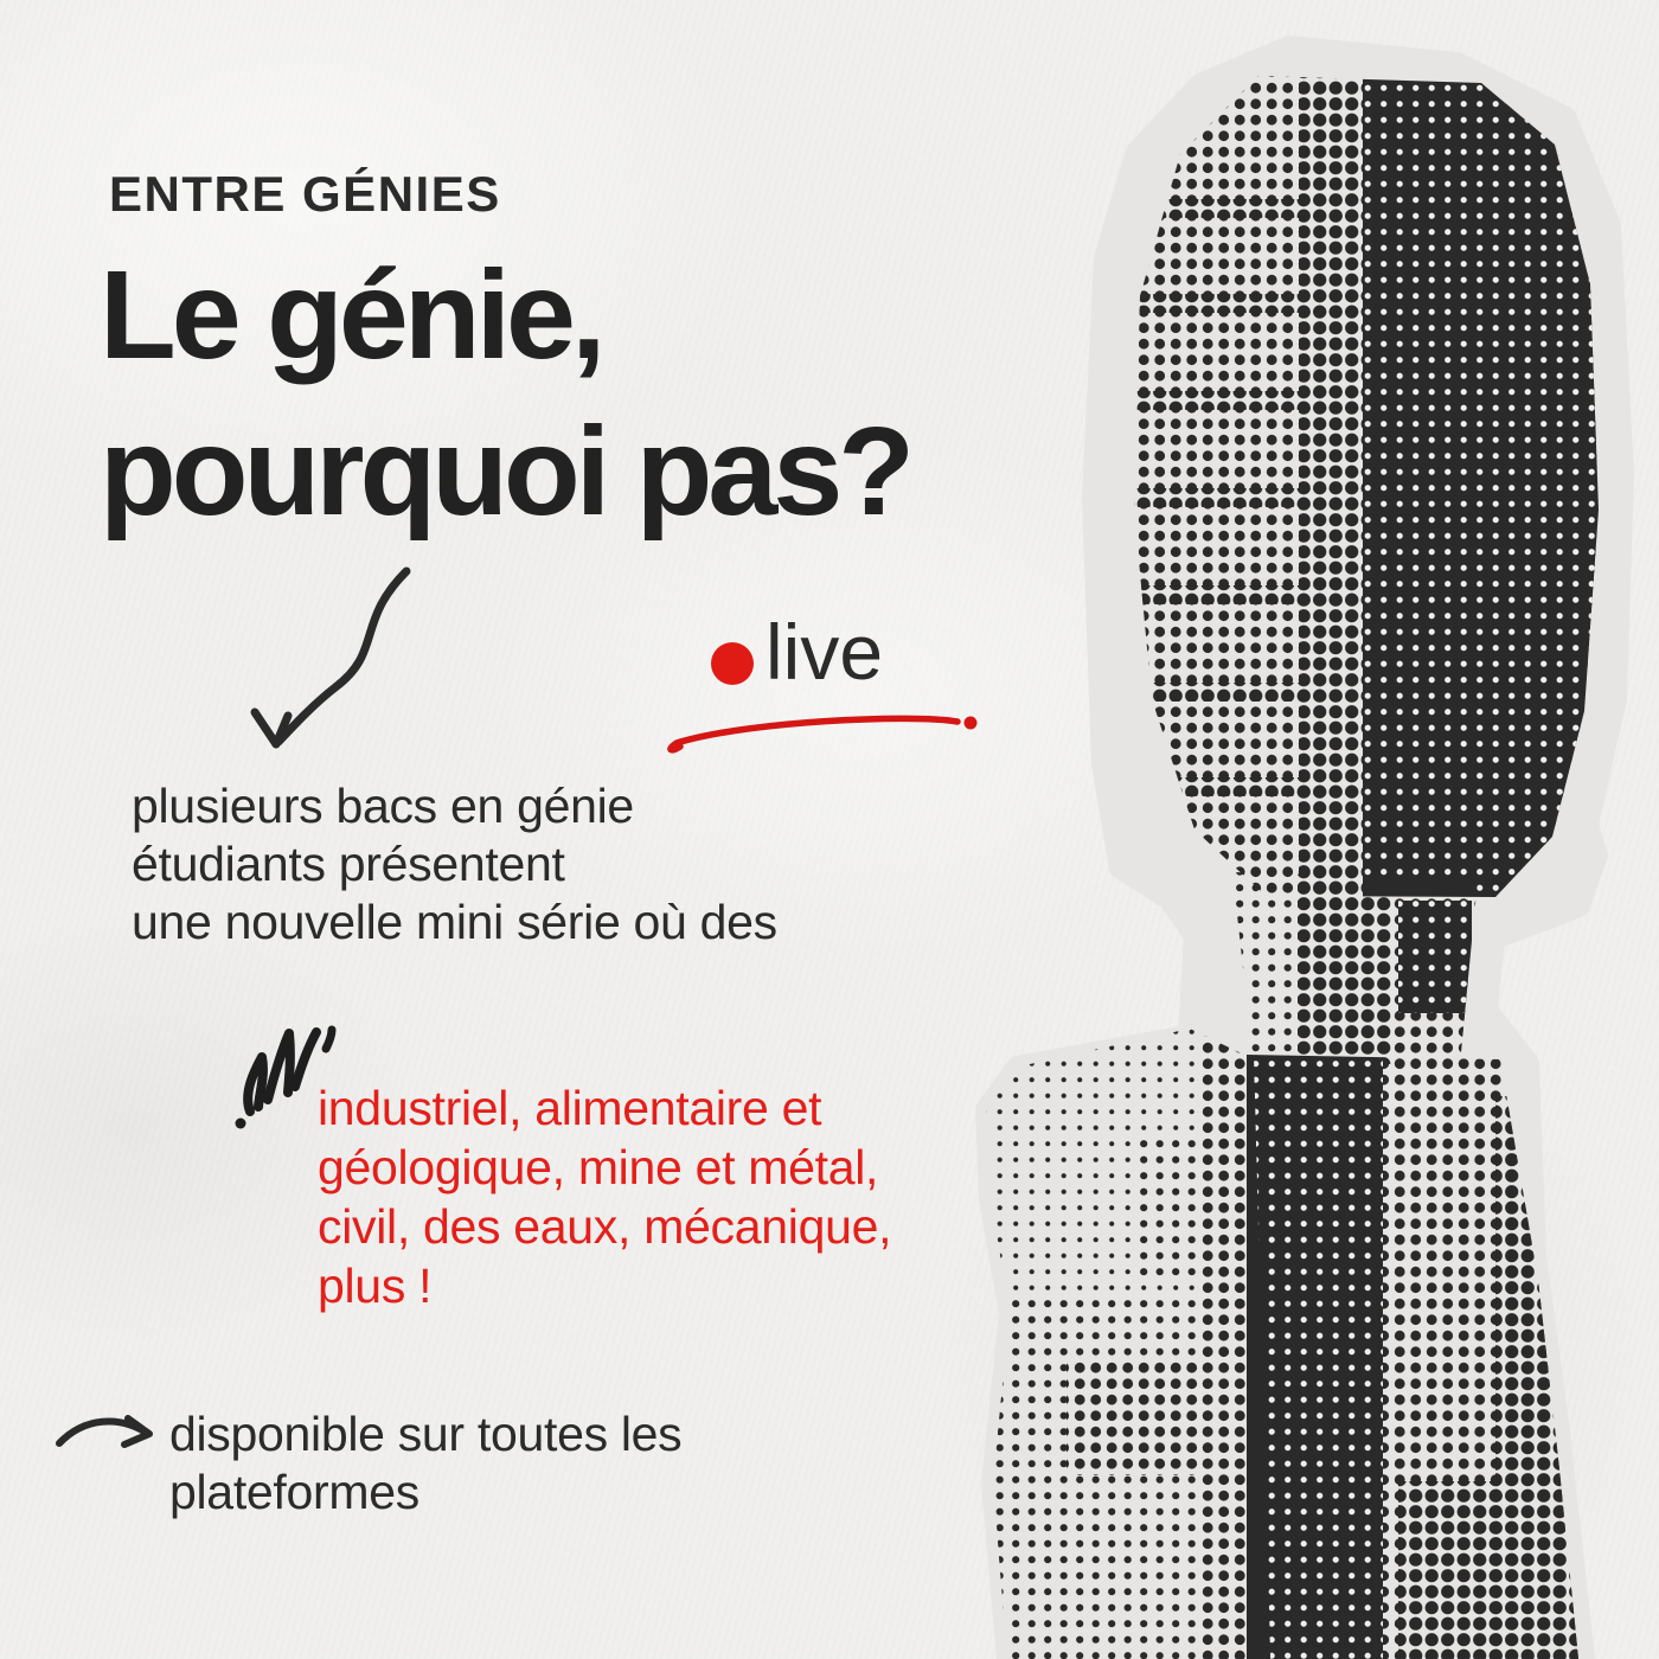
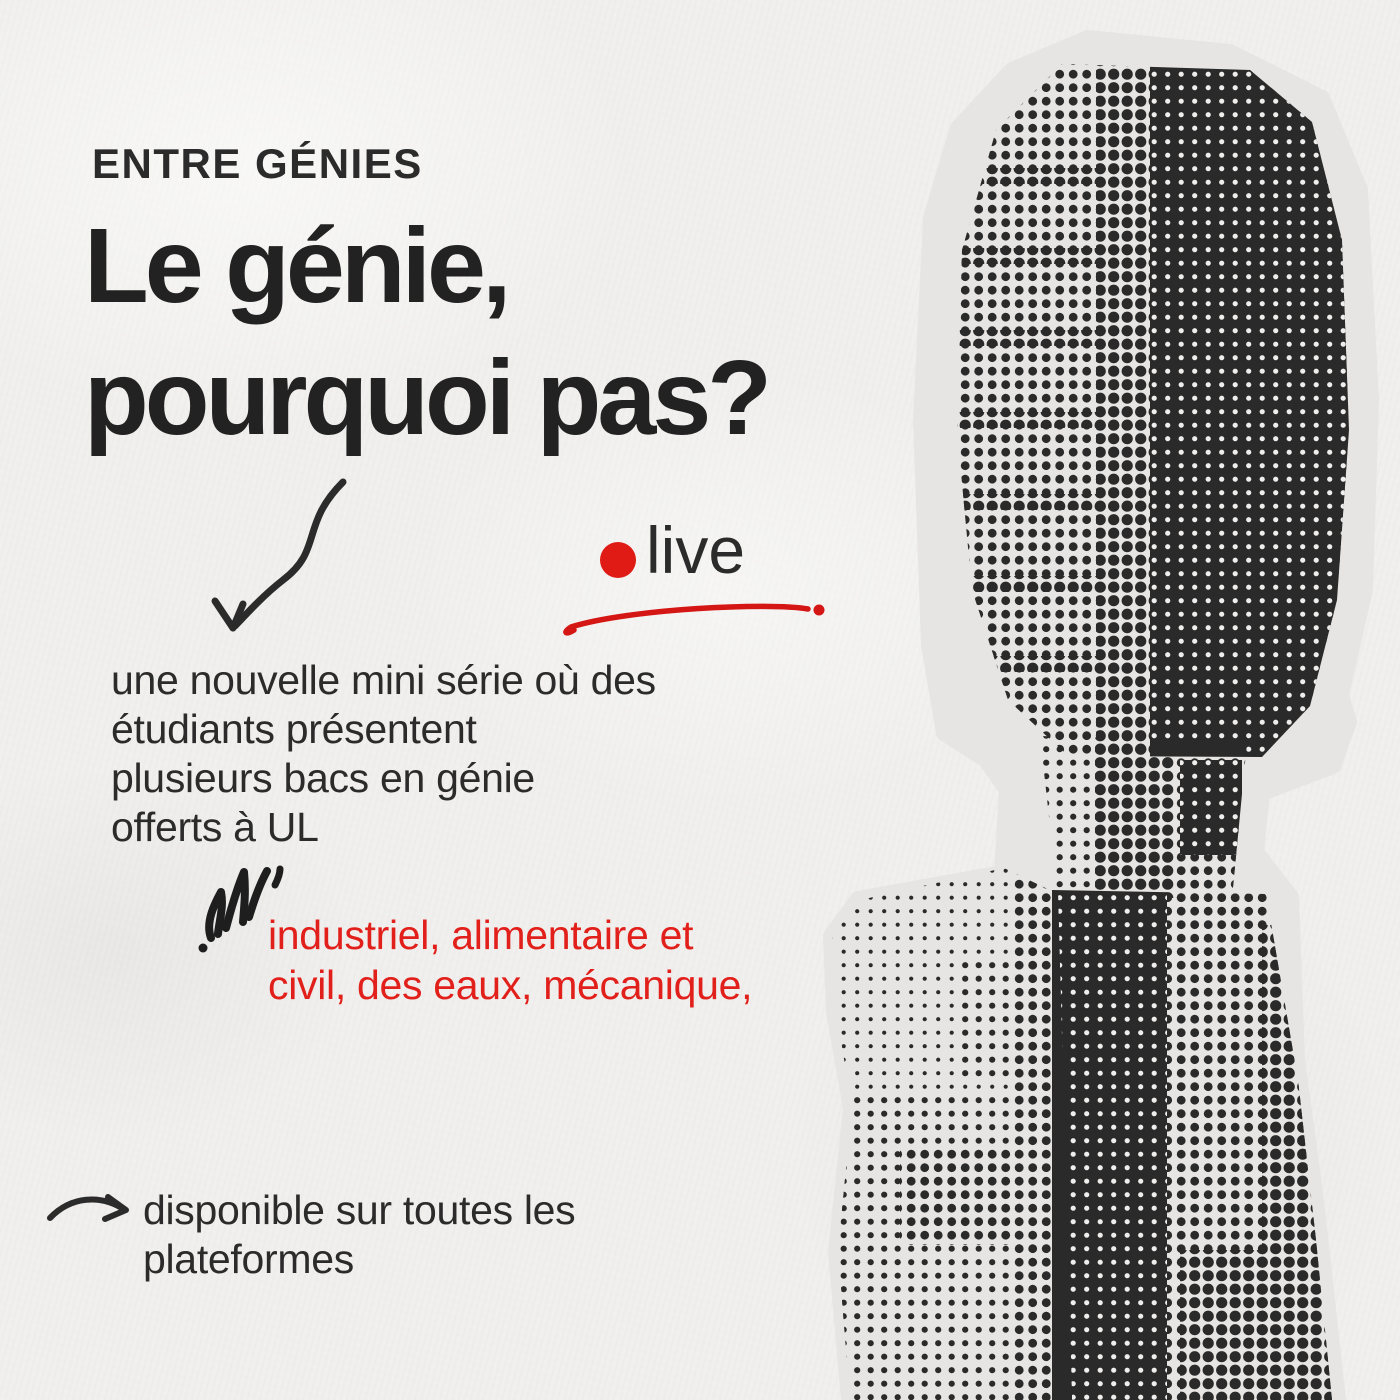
  ENTRE GÉNIES
  Le génie,
  pourquoi pas?
  live
- plusieurs bacs en génie
+ une nouvelle mini série où des
  étudiants présentent
- une nouvelle mini série où des
+ plusieurs bacs en génie
+ offerts à UL
  industriel, alimentaire et
- géologique, mine et métal,
  civil, des eaux, mécanique,
- plus !
  disponible sur toutes les
  plateformes
